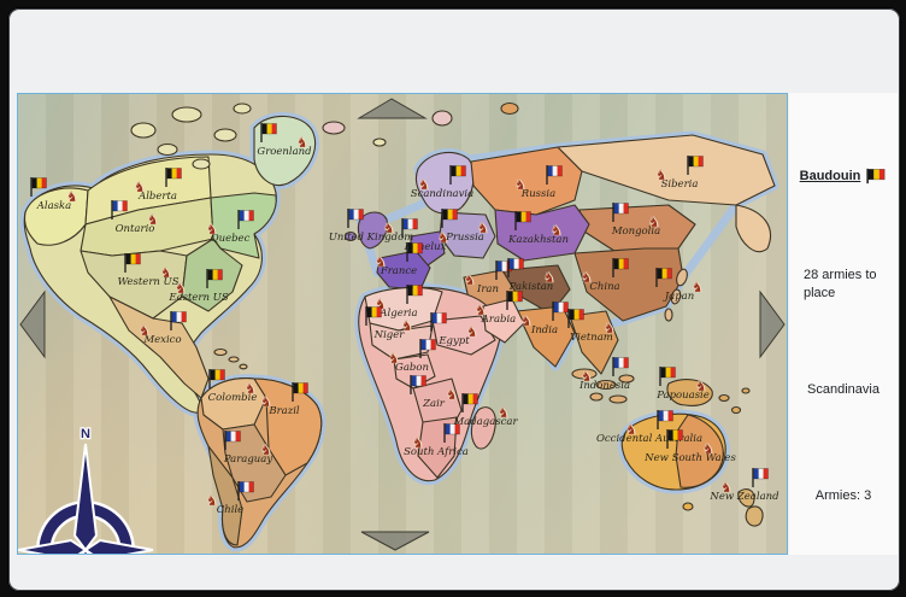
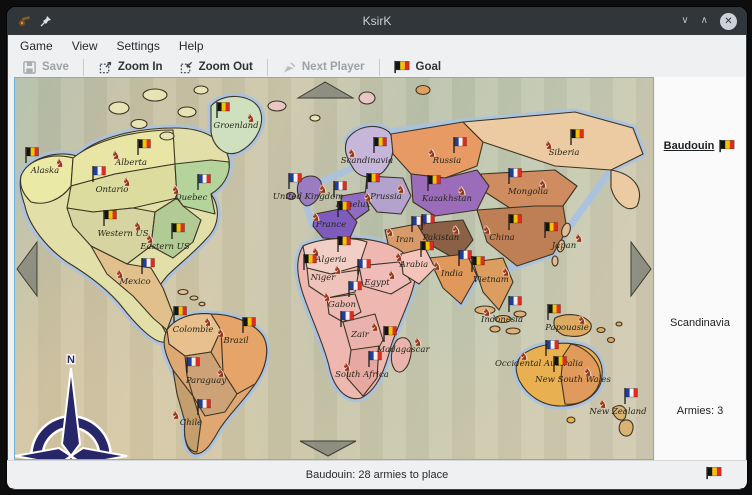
+ KsirK
+ ∨
+ ∧
+ ✕
+ Game
+ View
+ Settings
+ Help
+ Save
+ Zoom In
+ Zoom Out
+ Next Player
+ Goal
  Alaska
  ♞
  Alberta
  ♞
  Ontario
  ♞
  Quebec
  ♞
  Western US
  ♞
  Eastern US
  ♞
  Groenland
  ♞
  Mexico
  ♞
  Colombie
  ♞
  Brazil
  ♞
  Paraguay
  ♞
  Chile
  ♞
  United Kingdom
  ♞
  Scandinavia
  ♞
  Belux
  ♞
  France
  ♞
  Prussia
  ♞
  Russia
  ♞
  Kazakhstan
  ♞
  Siberia
  ♞
  Mongolia
  ♞
  China
  ♞
  Japan
  ♞
  Iran
  ♞
  Pakistan
  ♞
  Arabia
  ♞
  Egypt
  ♞
  India
  ♞
  Vietnam
  ♞
  Algeria
  ♞
  Niger
  ♞
  Gabon
  ♞
  Zair
  ♞
  South Africa
  ♞
  Madagascar
  ♞
  Indonesia
  ♞
  Papouasie
  ♞
  Occidental Aualia
  ♞
  New South Wales
  ♞
  New Zealand
  ♞
  N
  Baudouin
- 28 armies to place
  Scandinavia
  Armies: 3
+ Baudouin: 28 armies to place
